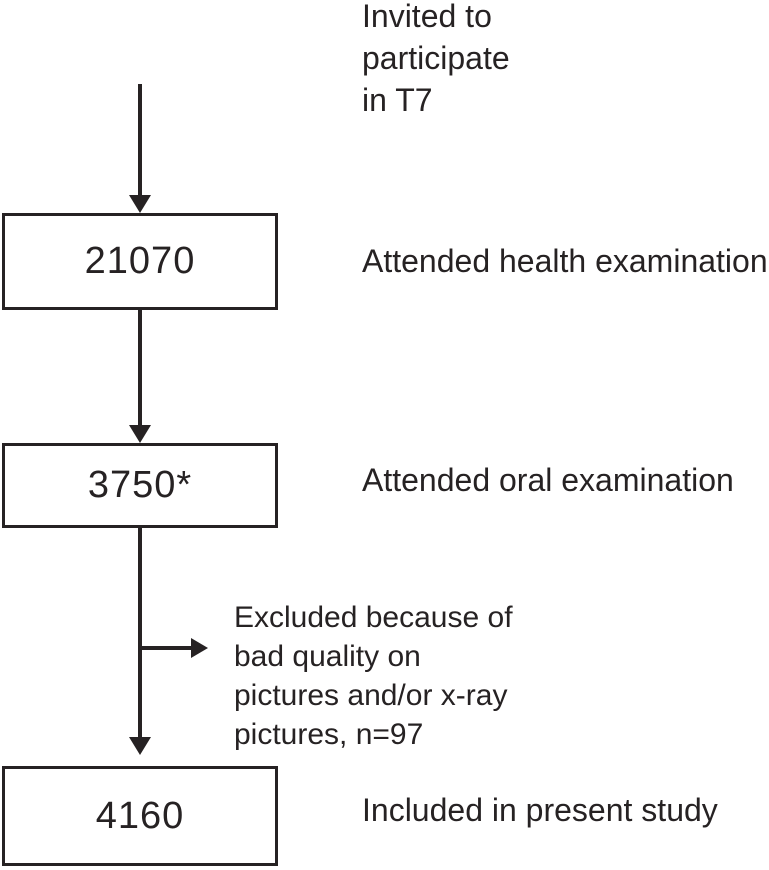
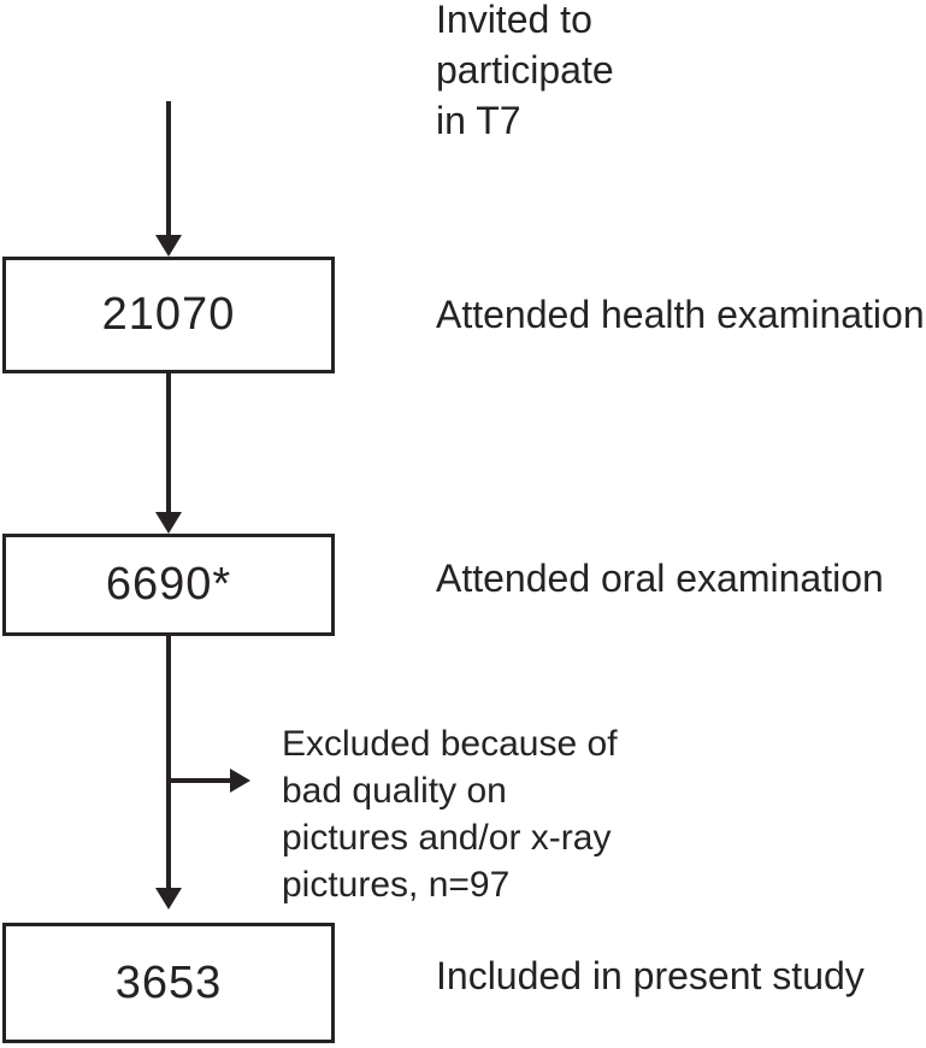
  Invited to
  participate
  in T7
  21070
  Attended health examination
- 3750*
+ 6690*
  Attended oral examination
  Excluded because of
  bad quality on
  pictures and/or x-ray
  pictures, n=97
- 4160
+ 3653
  Included in present study
